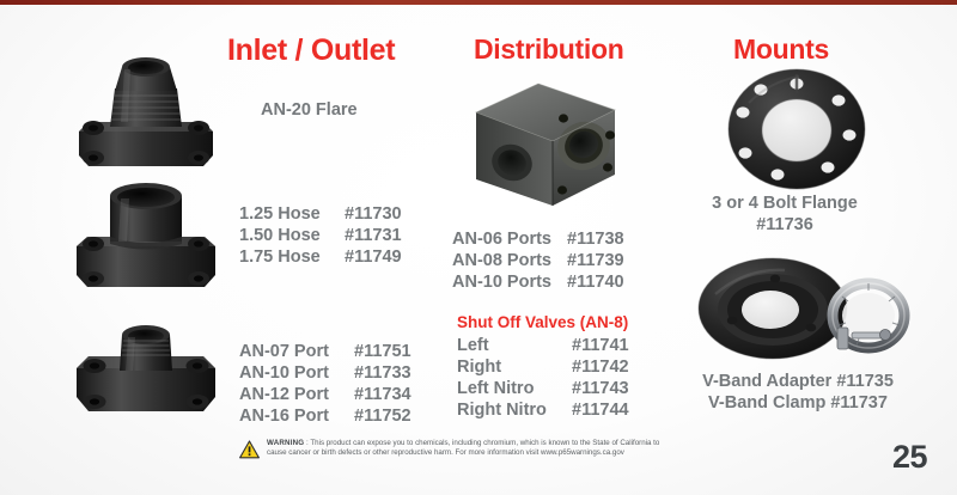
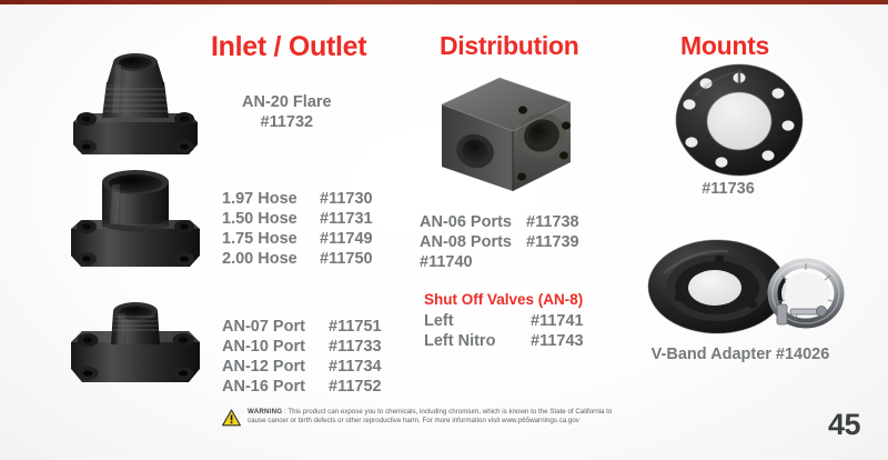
  Inlet / Outlet
  Distribution
  Mounts
  AN-20 Flare
+ #11732
- 1.25 Hose
+ 1.97 Hose
  #11730
  1.50 Hose
  #11731
  1.75 Hose
  #11749
+ 2.00 Hose
+ #11750
  AN-07 Port
  #11751
  AN-10 Port
  #11733
  AN-12 Port
  #11734
  AN-16 Port
  #11752
  AN-06 Ports
  #11738
  AN-08 Ports
  #11739
- AN-10 Ports
  #11740
  Shut Off Valves (AN-8)
  Left
  #11741
- Right
- #11742
  Left Nitro
  #11743
- Right Nitro
- #11744
- 3 or 4 Bolt Flange
  #11736
- V-Band Adapter #11735
+ V-Band Adapter #14026
- V-Band Clamp #11737
- 25
+ 45
